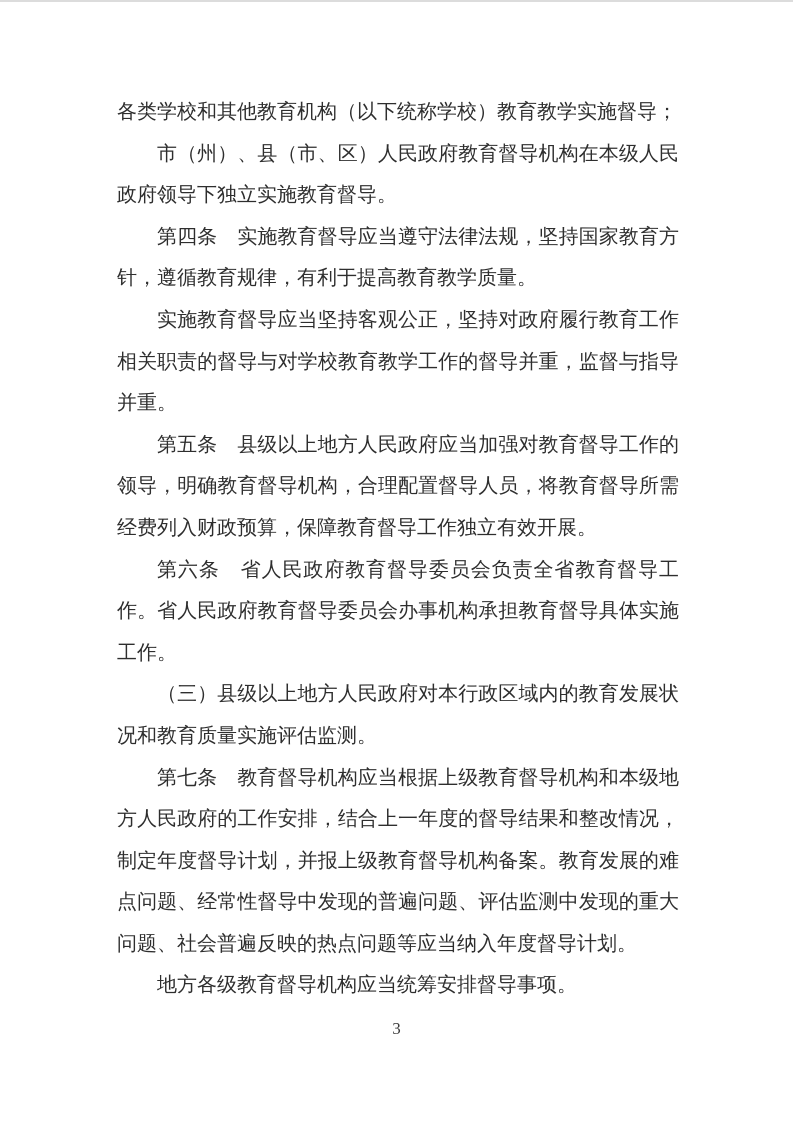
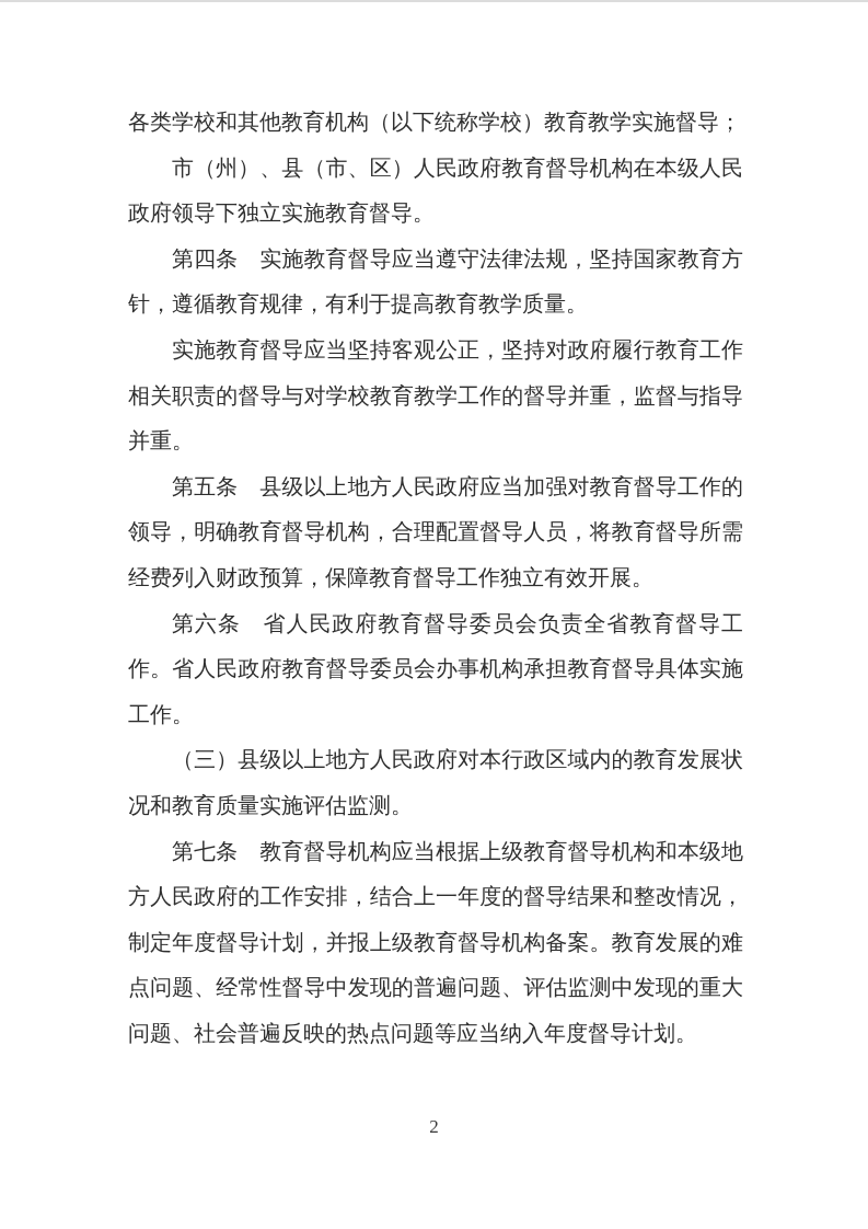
  各类学校和其他教育机构（以下统称学校）教育教学实施督导；
  市（州）、县（市、区）人民政府教育督导机构在本级人民政府领导下独立实施教育督导。
  第四条 实施教育督导应当遵守法律法规，坚持国家教育方针，遵循教育规律，有利于提高教育教学质量。
  实施教育督导应当坚持客观公正，坚持对政府履行教育工作相关职责的督导与对学校教育教学工作的督导并重，监督与指导并重。
  第五条 县级以上地方人民政府应当加强对教育督导工作的领导，明确教育督导机构，合理配置督导人员，将教育督导所需经费列入财政预算，保障教育督导工作独立有效开展。
  第六条 省人民政府教育督导委员会负责全省教育督导工作。省人民政府教育督导委员会办事机构承担教育督导具体实施工作。
  （三）县级以上地方人民政府对本行政区域内的教育发展状况和教育质量实施评估监测。
  第七条 教育督导机构应当根据上级教育督导机构和本级地方人民政府的工作安排，结合上一年度的督导结果和整改情况，制定年度督导计划，并报上级教育督导机构备案。教育发展的难点问题、经常性督导中发现的普遍问题、评估监测中发现的重大问题、社会普遍反映的热点问题等应当纳入年度督导计划。
- 地方各级教育督导机构应当统筹安排督导事项。
- 3
+ 2
